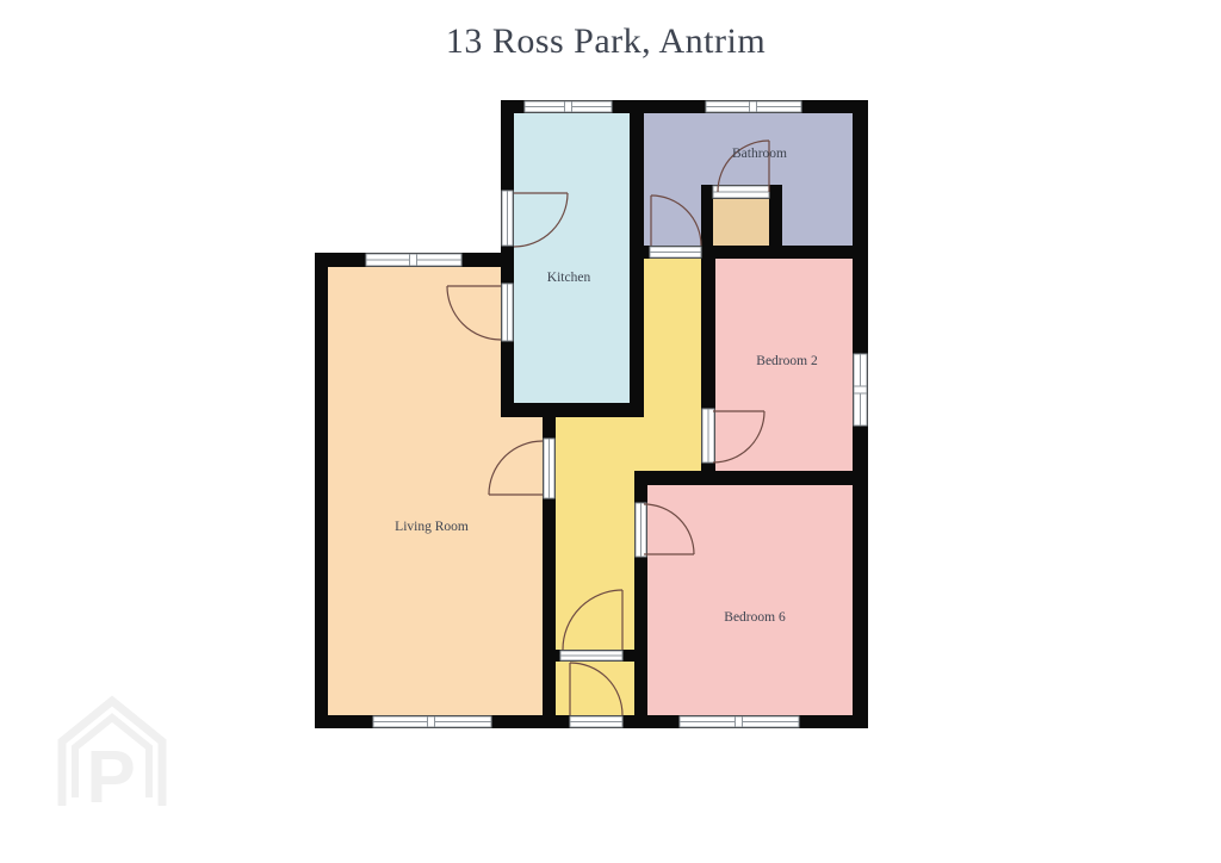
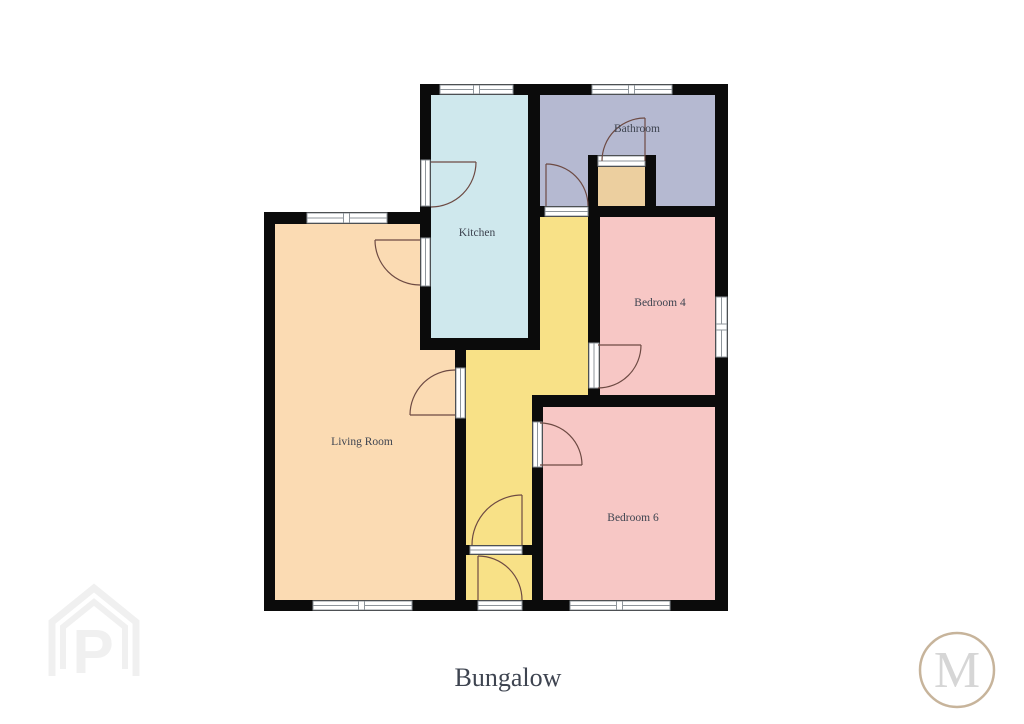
- 13 Ross Park, Antrim
  Kitchen
  Bathroom
- Bedroom 2
+ Bedroom 4
  Bedroom 6
  Living Room
+ Bungalow
+ M
